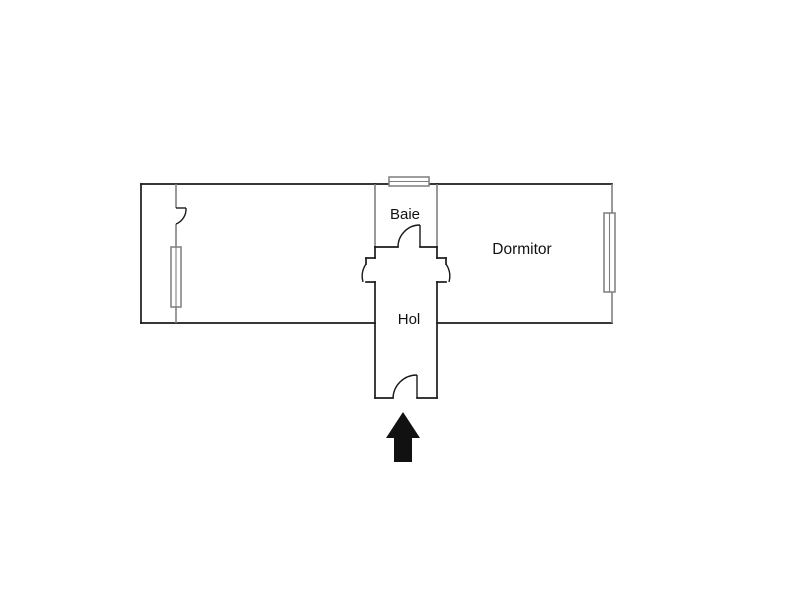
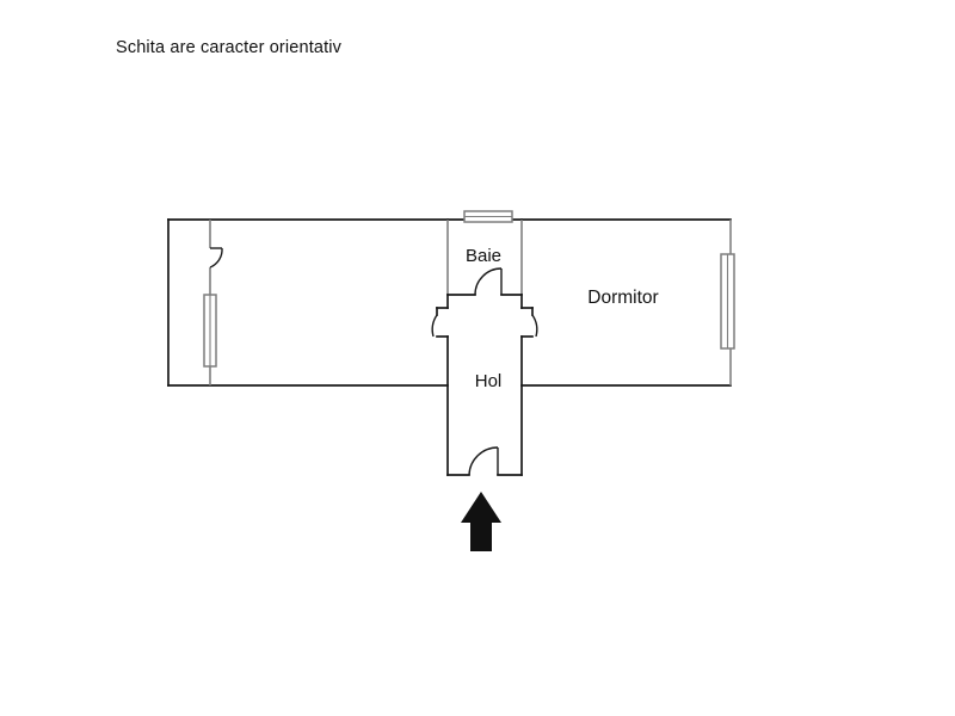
+ Schita are caracter orientativ
  Baie
  Hol
  Dormitor
